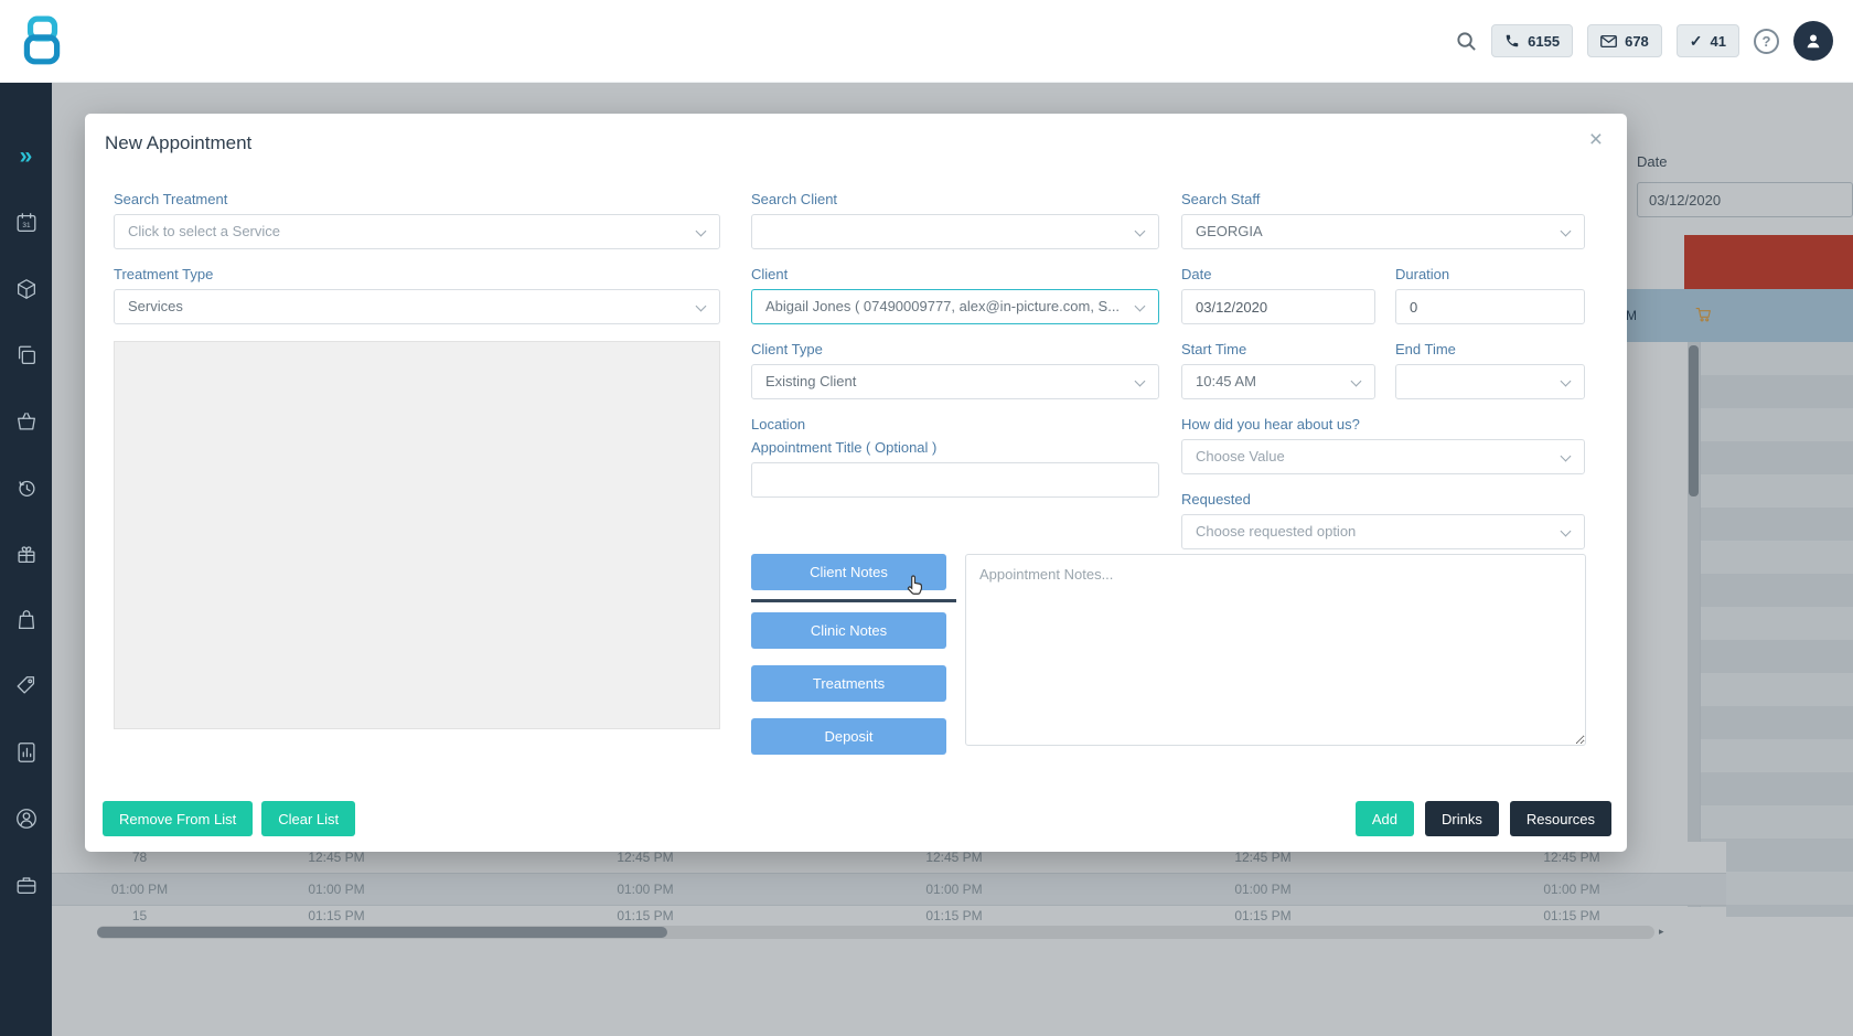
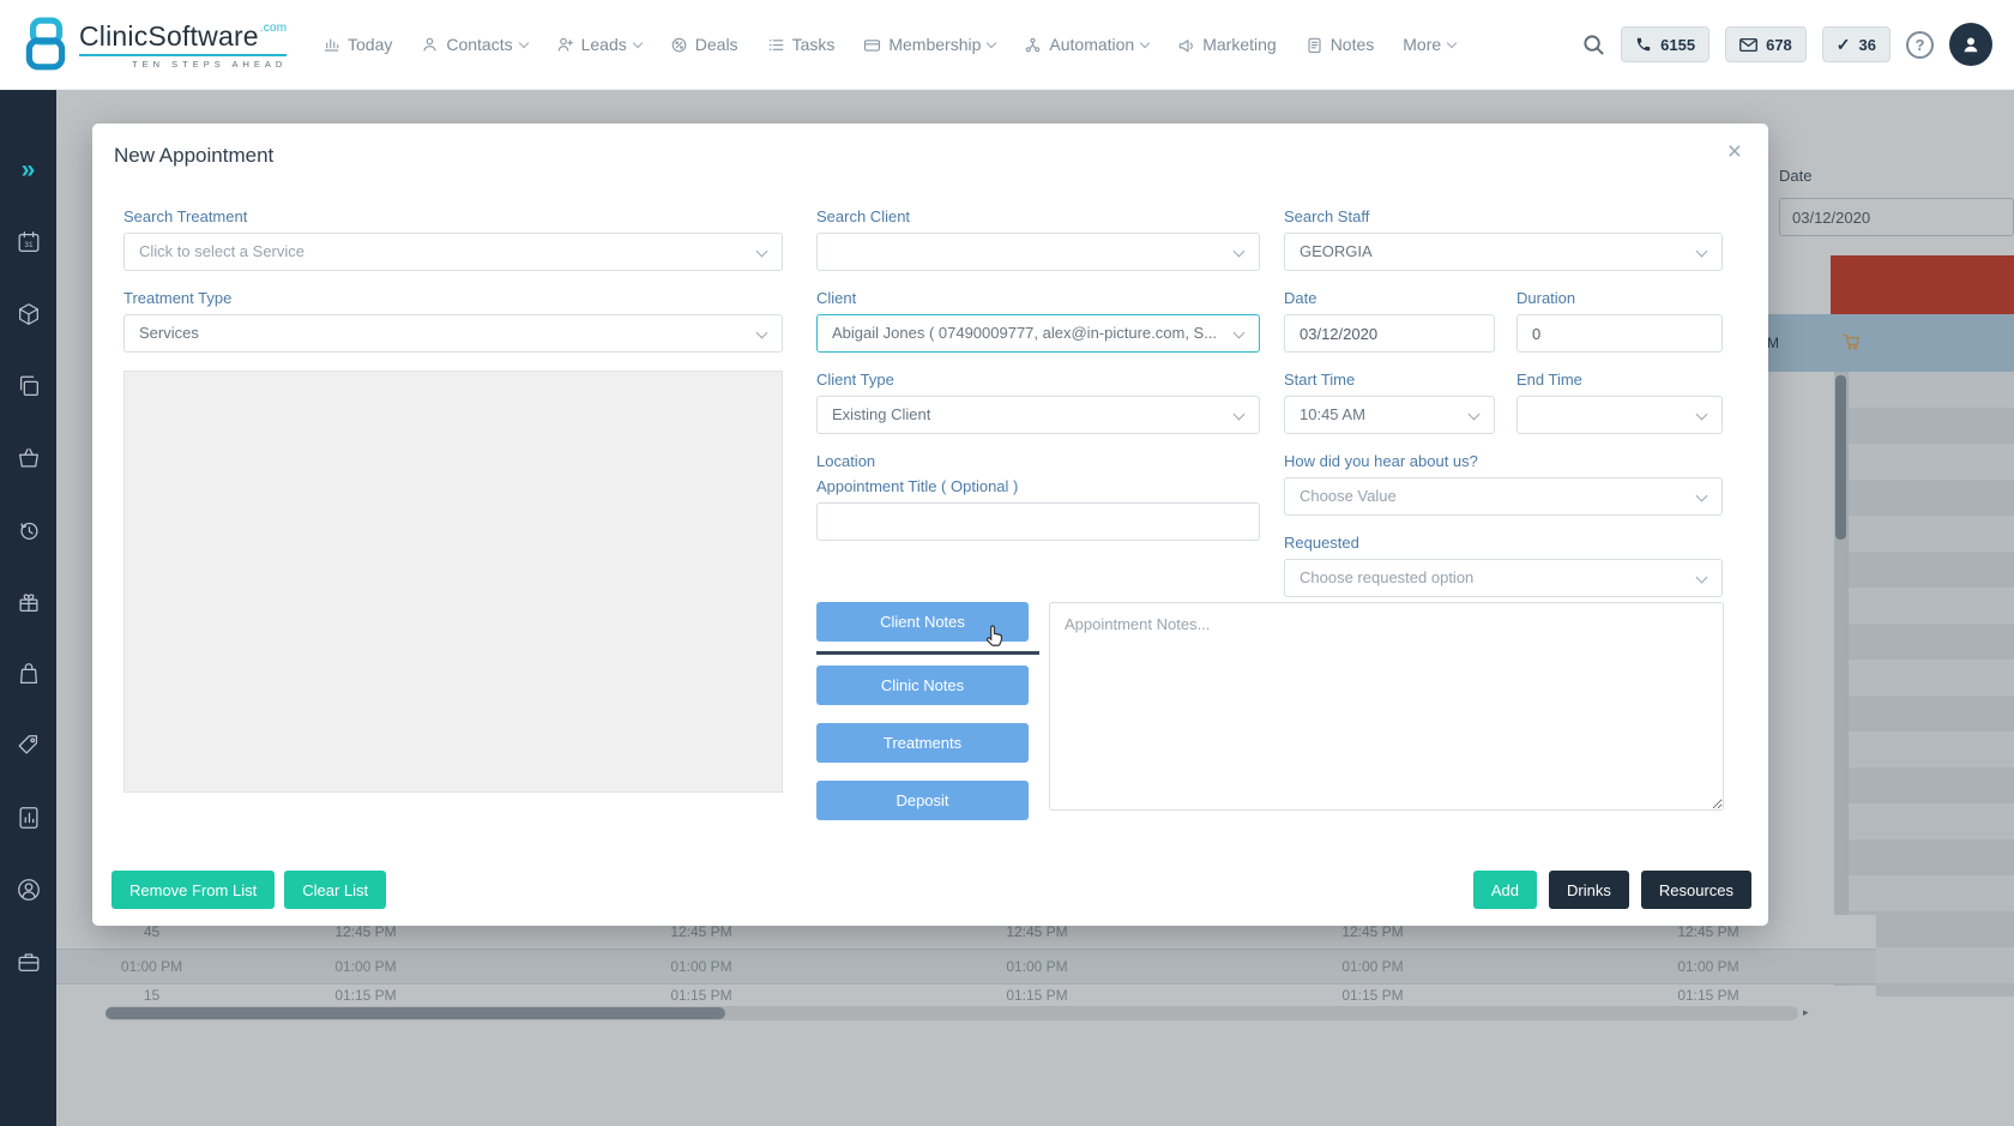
+ ClinicSoftware.com
+ TEN STEPS AHEAD
+ Today
+ Contacts
+ Leads
+ Deals
+ Tasks
+ Membership
+ Automation
+ Marketing
+ Notes
+ More
  6155
  678
  ✓
- 41
+ 36
  ?
  »
  Date
  03/12/2020
  M
- 78
+ 45
  12:45 PM
  12:45 PM
  12:45 PM
  12:45 PM
  12:45 PM
  01:00 PM
  01:00 PM
  01:00 PM
  01:00 PM
  01:00 PM
  01:00 PM
  15
  01:15 PM
  01:15 PM
  01:15 PM
  01:15 PM
  01:15 PM
  ▸
  New Appointment
  ×
  Search Treatment
  Click to select a Service
  Treatment Type
  Services
  Search Client
  Client
  Abigail Jones ( 07490009777, alex@in-picture.com, S...
  Client Type
  Existing Client
  Location
  Appointment Title ( Optional )
  Search Staff
  GEORGIA
  Date
  03/12/2020
  Duration
  0
  Start Time
  10:45 AM
  End Time
  How did you hear about us?
  Choose Value
  Requested
  Choose requested option
  Client Notes
  Clinic Notes
  Treatments
  Deposit
  Appointment Notes...
  Remove From List
  Clear List
  Add
  Drinks
  Resources
